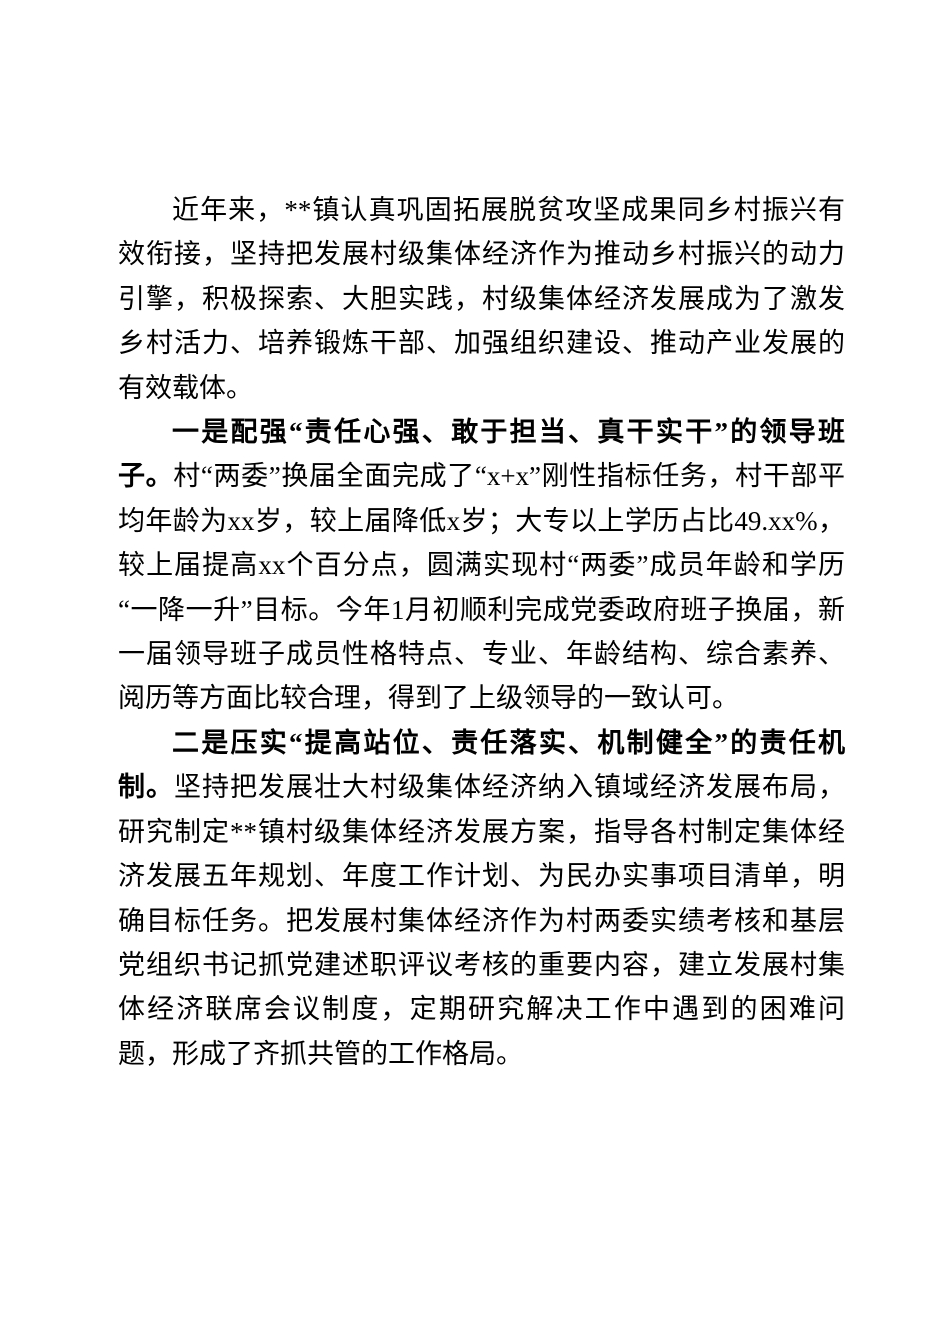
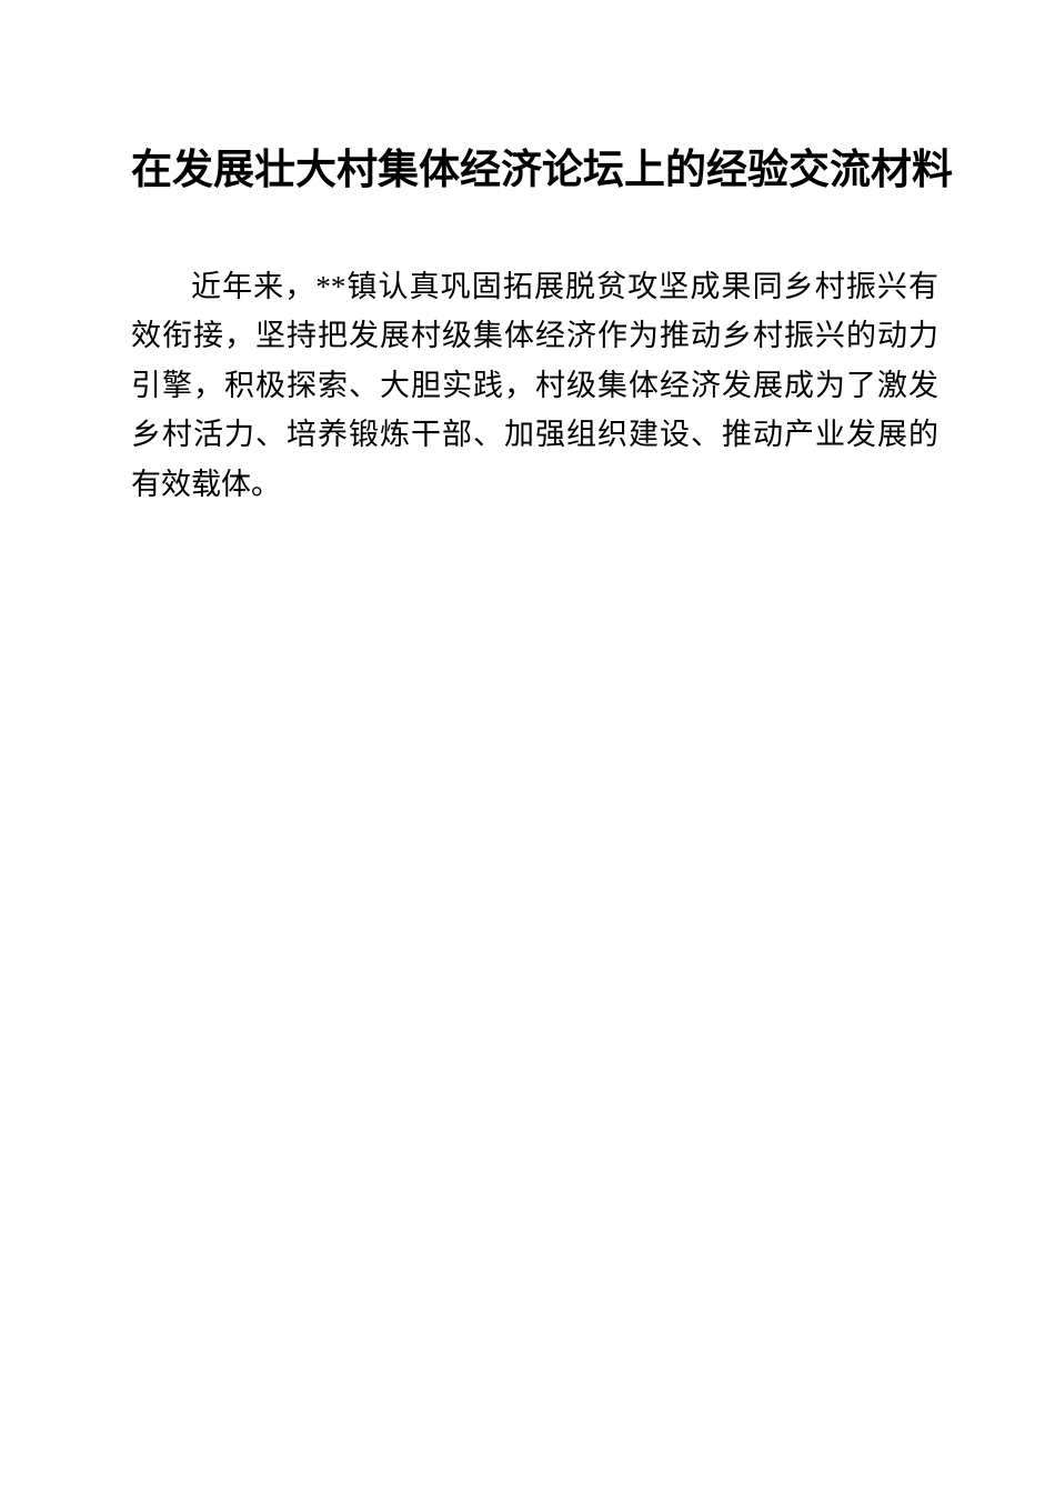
+ 在发展壮大村集体经济论坛上的经验交流材料
  近年来，**镇认真巩固拓展脱贫攻坚成果同乡村振兴有效衔接，坚持把发展村级集体经济作为推动乡村振兴的动力引擎，积极探索、大胆实践，村级集体经济发展成为了激发乡村活力、培养锻炼干部、加强组织建设、推动产业发展的有效载体。
- 一是配强“责任心强、敢于担当、真干实干”的领导班子。村“两委”换届全面完成了“x+x”刚性指标任务，村干部平均年龄为xx岁，较上届降低x岁；大专以上学历占比49.xx%，较上届提高xx个百分点，圆满实现村“两委”成员年龄和学历“一降一升”目标。今年1月初顺利完成党委政府班子换届，新一届领导班子成员性格特点、专业、年龄结构、综合素养、阅历等方面比较合理，得到了上级领导的一致认可。
- 二是压实“提高站位、责任落实、机制健全”的责任机制。坚持把发展壮大村级集体经济纳入镇域经济发展布局，研究制定**镇村级集体经济发展方案，指导各村制定集体经济发展五年规划、年度工作计划、为民办实事项目清单，明确目标任务。把发展村集体经济作为村两委实绩考核和基层党组织书记抓党建述职评议考核的重要内容，建立发展村集体经济联席会议制度，定期研究解决工作中遇到的困难问题，形成了齐抓共管的工作格局。
